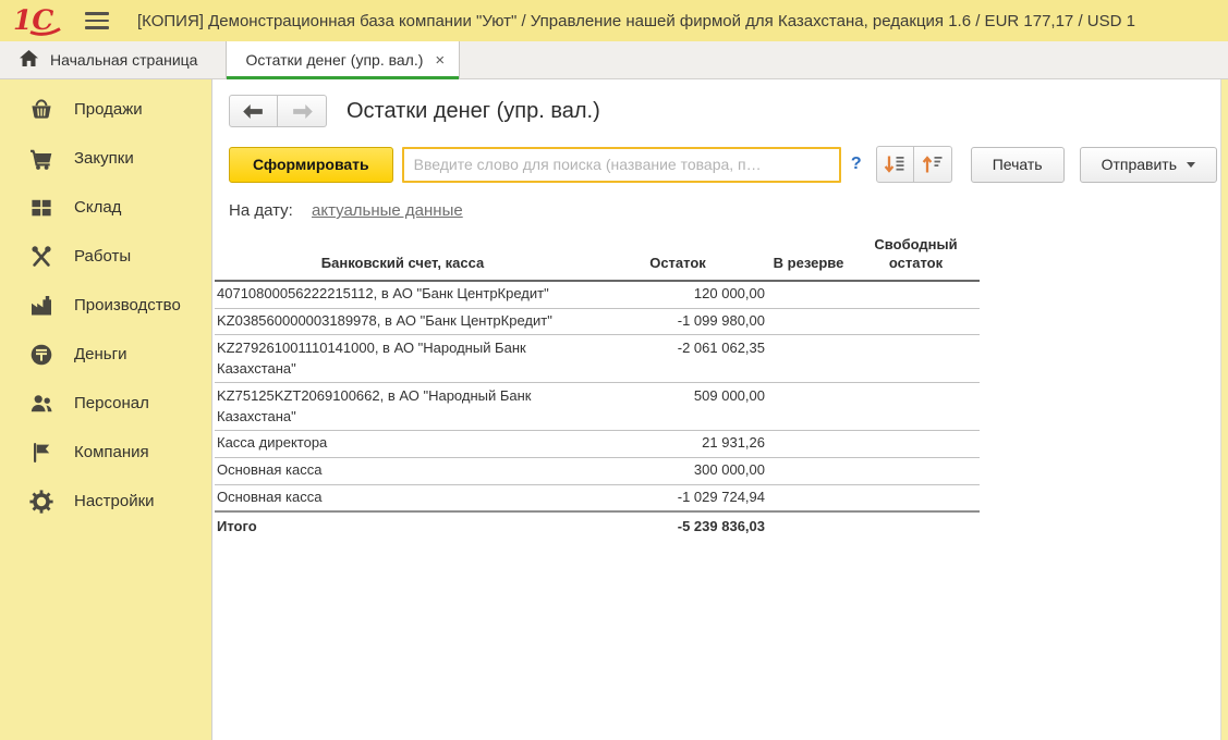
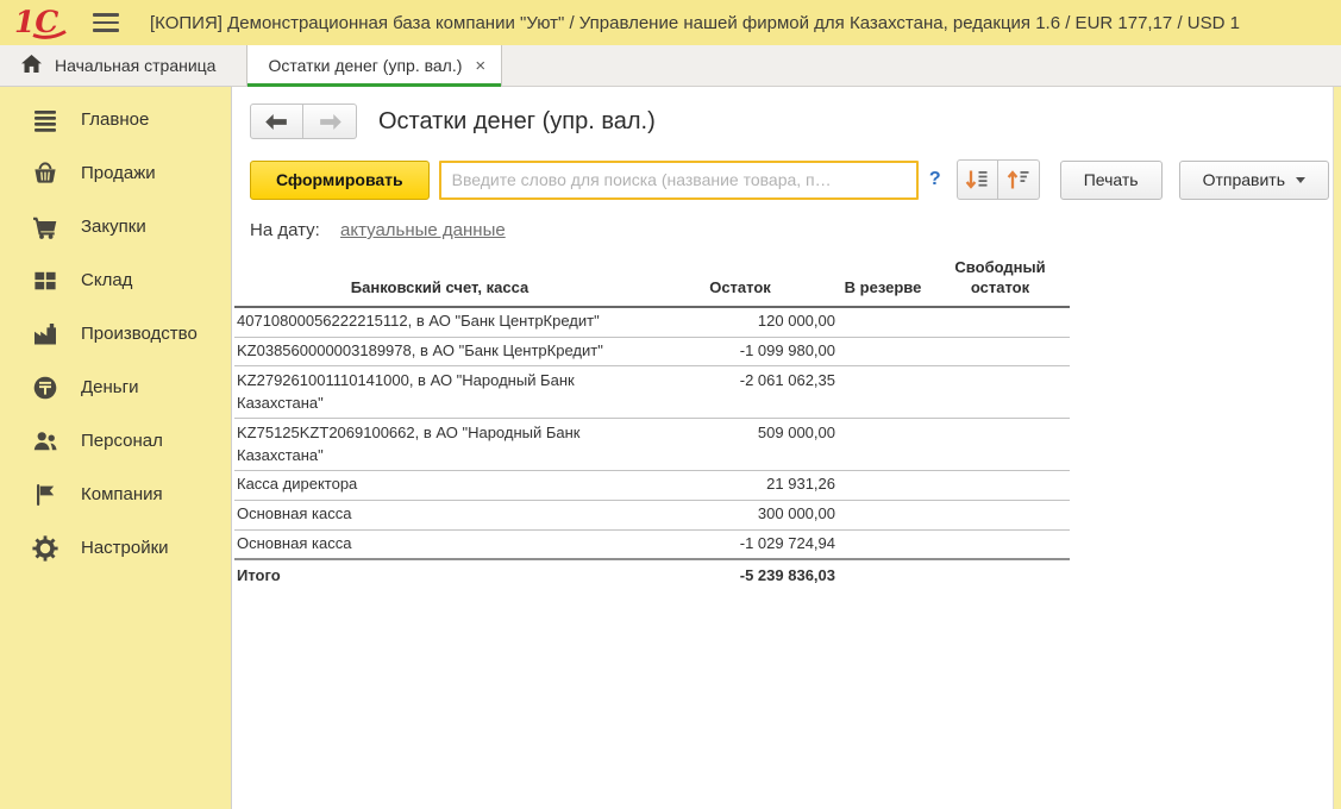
  1С
  [КОПИЯ] Демонстрационная база компании "Уют" / Управление нашей фирмой для Казахстана, редакция 1.6 / EUR 177,17 / USD 1
  Начальная страница
  Остатки денег (упр. вал.)
  ×
+ Главное
  Продажи
  Закупки
  Склад
- Работы
  Производство
  Деньги
  Персонал
  Компания
  Настройки
  Остатки денег (упр. вал.)
  Сформировать
  Введите слово для поиска (название товара, п…
  ?
  Печать
  Отправить
  На дату: актуальные данные
  Банковский счет, касса	Остаток	В резерве	Свободный остаток
  40710800056222215112, в АО "Банк ЦентрКредит"	120 000,00
  KZ038560000003189978, в АО "Банк ЦентрКредит"	-1 099 980,00
  KZ279261001110141000, в АО "Народный Банк Казахстана"	-2 061 062,35
  KZ75125KZT2069100662, в АО "Народный Банк Казахстана"	509 000,00
  Касса директора	21 931,26
  Основная касса	300 000,00
  Основная касса	-1 029 724,94
  Итого	-5 239 836,03
